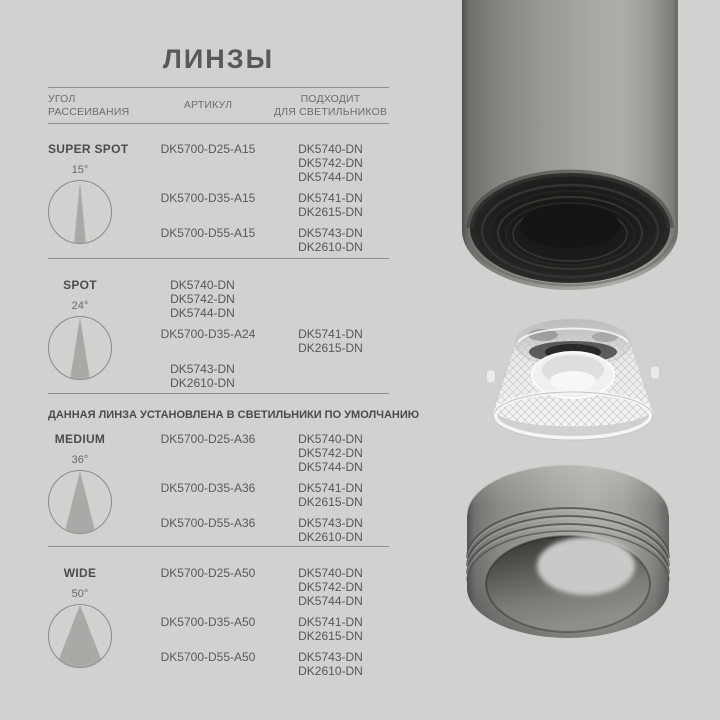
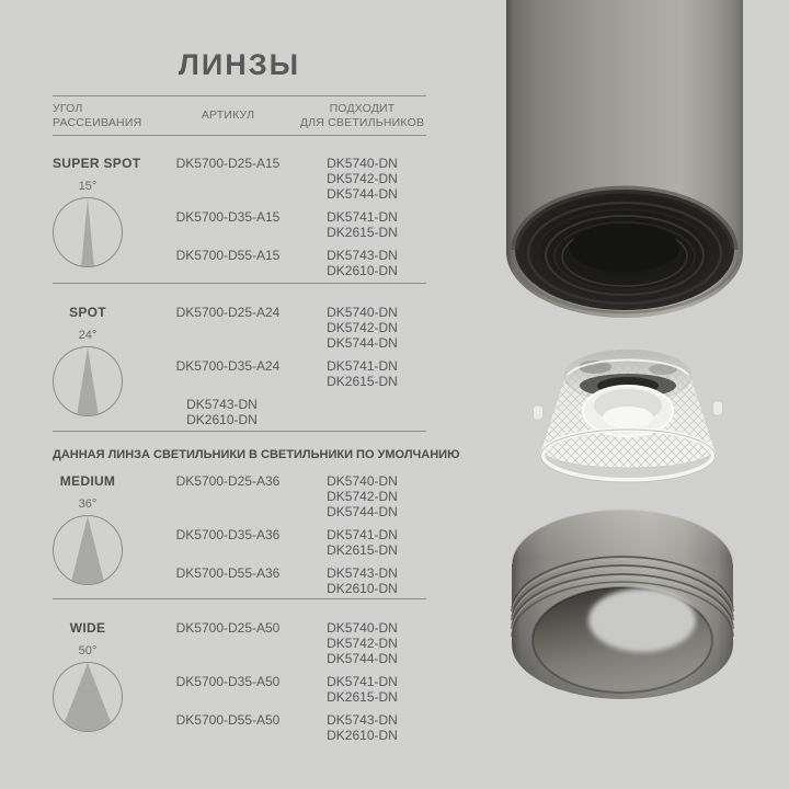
  ЛИНЗЫ
  УГОЛ
  РАССЕИВАНИЯ
  АРТИКУЛ
  ПОДХОДИТ
  ДЛЯ СВЕТИЛЬНИКОВ
  SUPER SPOT
  15°
  DK5700-D25-A15
  DK5740-DN
  DK5742-DN
  DK5744-DN
  DK5700-D35-A15
  DK5741-DN
  DK2615-DN
  DK5700-D55-A15
  DK5743-DN
  DK2610-DN
  SPOT
  24°
+ DK5700-D25-A24
  DK5740-DN
  DK5742-DN
  DK5744-DN
  DK5700-D35-A24
  DK5741-DN
  DK2615-DN
  DK5743-DN
  DK2610-DN
  MEDIUM
  36°
  DK5700-D25-A36
  DK5740-DN
  DK5742-DN
  DK5744-DN
  DK5700-D35-A36
  DK5741-DN
  DK2615-DN
  DK5700-D55-A36
  DK5743-DN
  DK2610-DN
  WIDE
  50°
  DK5700-D25-A50
  DK5740-DN
  DK5742-DN
  DK5744-DN
  DK5700-D35-A50
  DK5741-DN
  DK2615-DN
  DK5700-D55-A50
  DK5743-DN
  DK2610-DN
- ДАННАЯ ЛИНЗА УСТАНОВЛЕНА В СВЕТИЛЬНИКИ ПО УМОЛЧАНИЮ
+ ДАННАЯ ЛИНЗА СВЕТИЛЬНИКИ В СВЕТИЛЬНИКИ ПО УМОЛЧАНИЮ
